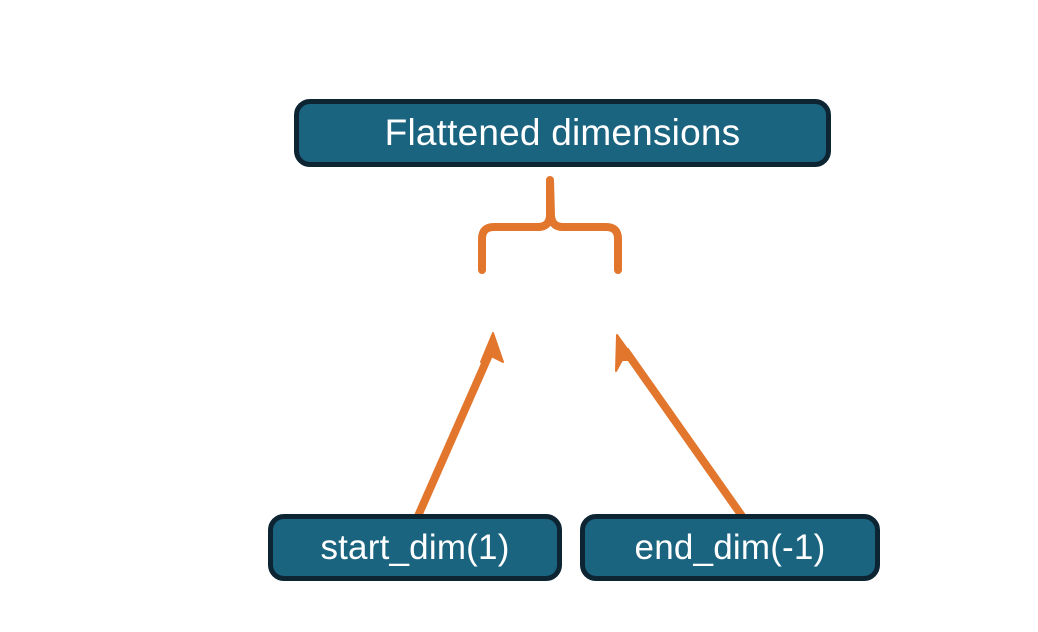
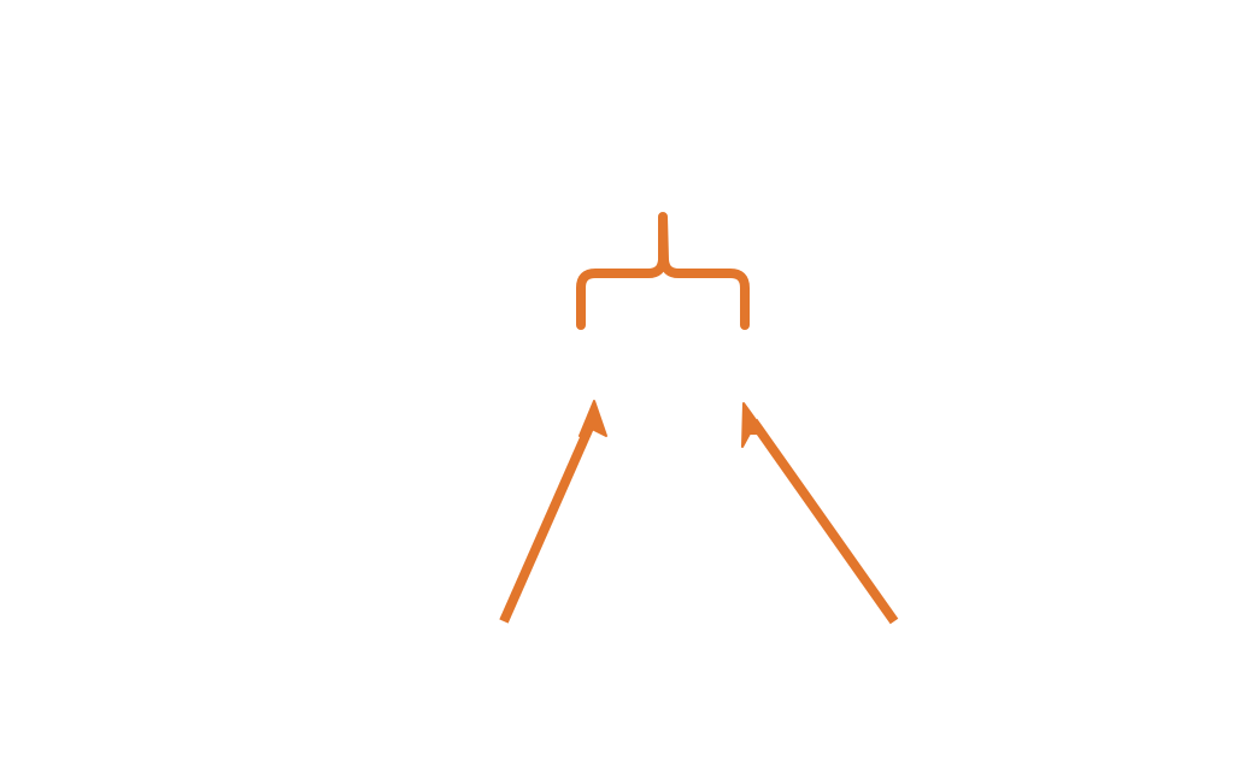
- Flattened dimensions
- start_dim(1)
- end_dim(-1)
